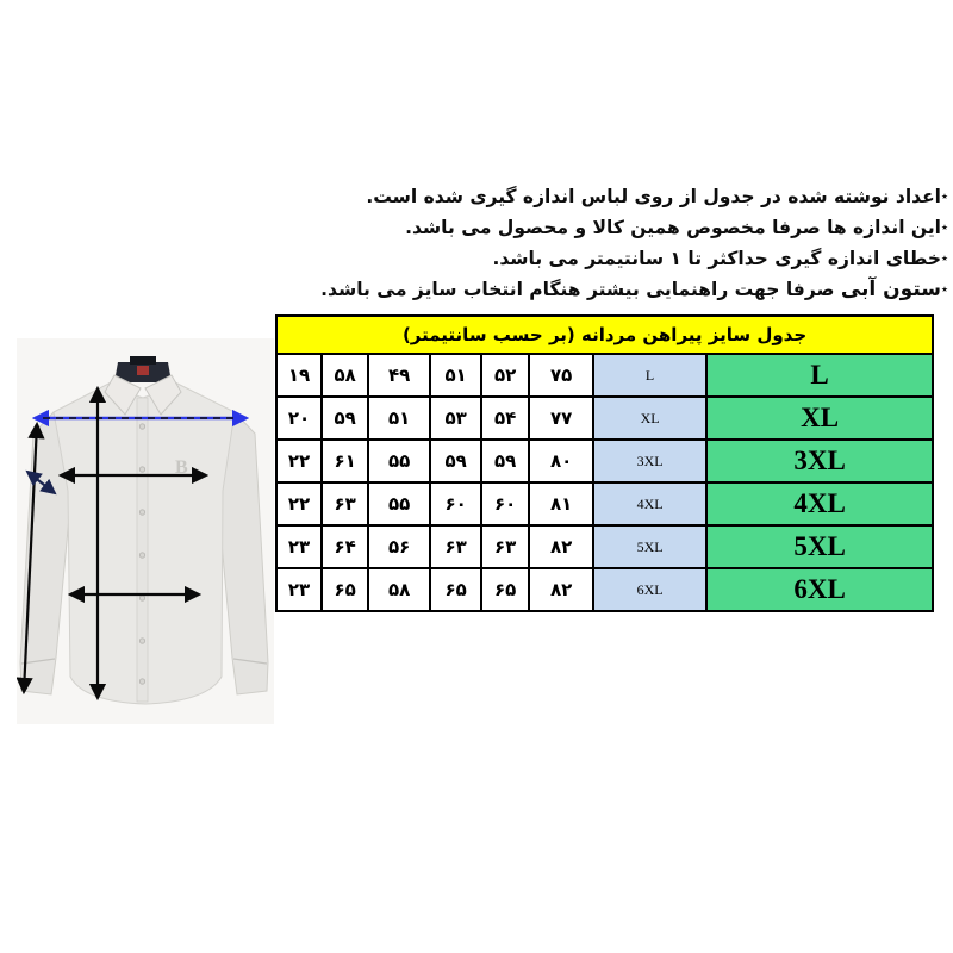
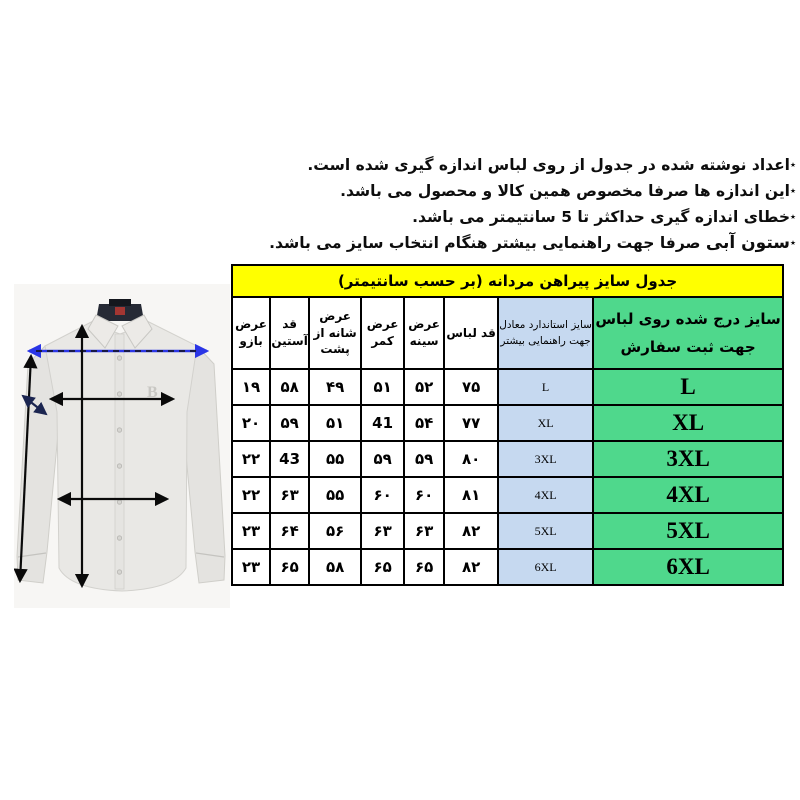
  ٭اعداد نوشته شده در جدول از روی لباس اندازه گیری شده است.
  ٭این اندازه ها صرفا مخصوص همین کالا و محصول می باشد.
- ٭خطای اندازه گیری حداکثر تا ۱ سانتیمتر می باشد.
+ ٭خطای اندازه گیری حداکثر تا 5 سانتیمتر می باشد.
  ٭ستون آبی صرفا جهت راهنمایی بیشتر هنگام انتخاب سایز می باشد.
  B
  جدول سایز پیراهن مردانه (بر حسب سانتیمتر)
+ سایز درج شده روی لباس جهت ثبت سفارش	سایز استاندارد معادل جهت راهنمایی بیشتر	قد لباس	عرض سینه	عرض کمر	عرض شانه از پشت	قد آستین	عرض بازو
  L	L	۷۵	۵۲	۵۱	۴۹	۵۸	۱۹
- XL	XL	۷۷	۵۴	۵۳	۵۱	۵۹	۲۰
+ XL	XL	۷۷	۵۴	41	۵۱	۵۹	۲۰
- 3XL	3XL	۸۰	۵۹	۵۹	۵۵	۶۱	۲۲
+ 3XL	3XL	۸۰	۵۹	۵۹	۵۵	43	۲۲
  4XL	4XL	۸۱	۶۰	۶۰	۵۵	۶۳	۲۲
  5XL	5XL	۸۲	۶۳	۶۳	۵۶	۶۴	۲۳
  6XL	6XL	۸۲	۶۵	۶۵	۵۸	۶۵	۲۳
